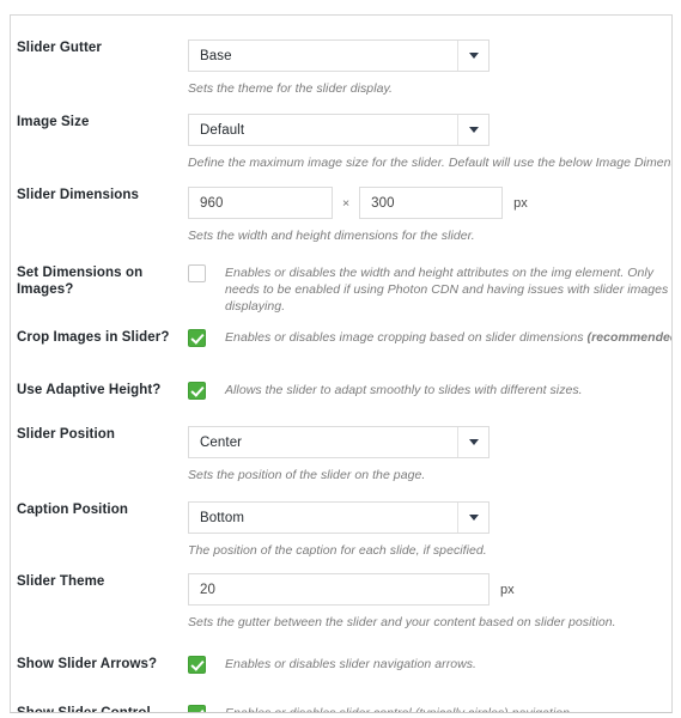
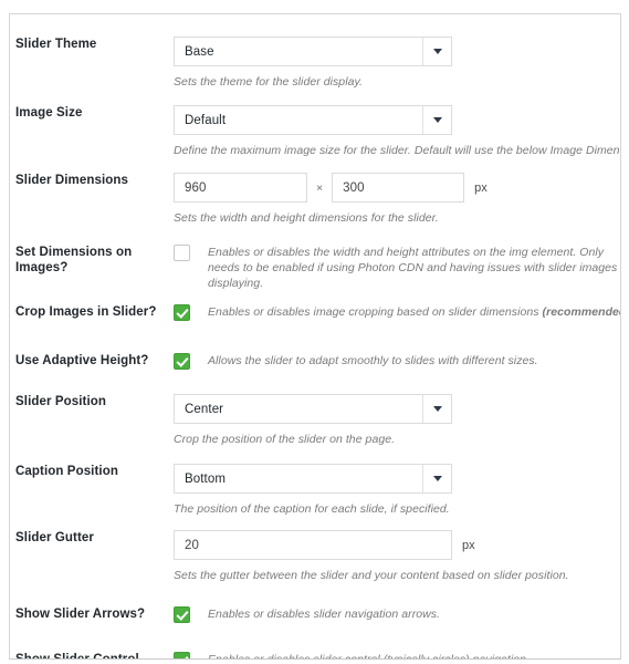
- Slider Gutter
+ Slider Theme
  Base
  Sets the theme for the slider display.
  Image Size
  Default
  Define the maximum image size for the slider. Default will use the below Image Dimen
  Slider Dimensions
  960
  ×
  300
  px
  Sets the width and height dimensions for the slider.
  Set Dimensions on Images?
  Enables or disables the width and height attributes on the img element. Only needs to be enabled if using Photon CDN and having issues with slider images displaying.
  Crop Images in Slider?
  Enables or disables image cropping based on slider dimensions (recommende
  Use Adaptive Height?
  Allows the slider to adapt smoothly to slides with different sizes.
  Slider Position
  Center
- Sets the position of the slider on the page.
+ Crop the position of the slider on the page.
  Caption Position
  Bottom
  The position of the caption for each slide, if specified.
- Slider Theme
+ Slider Gutter
  20
  px
  Sets the gutter between the slider and your content based on slider position.
  Show Slider Arrows?
  Enables or disables slider navigation arrows.
